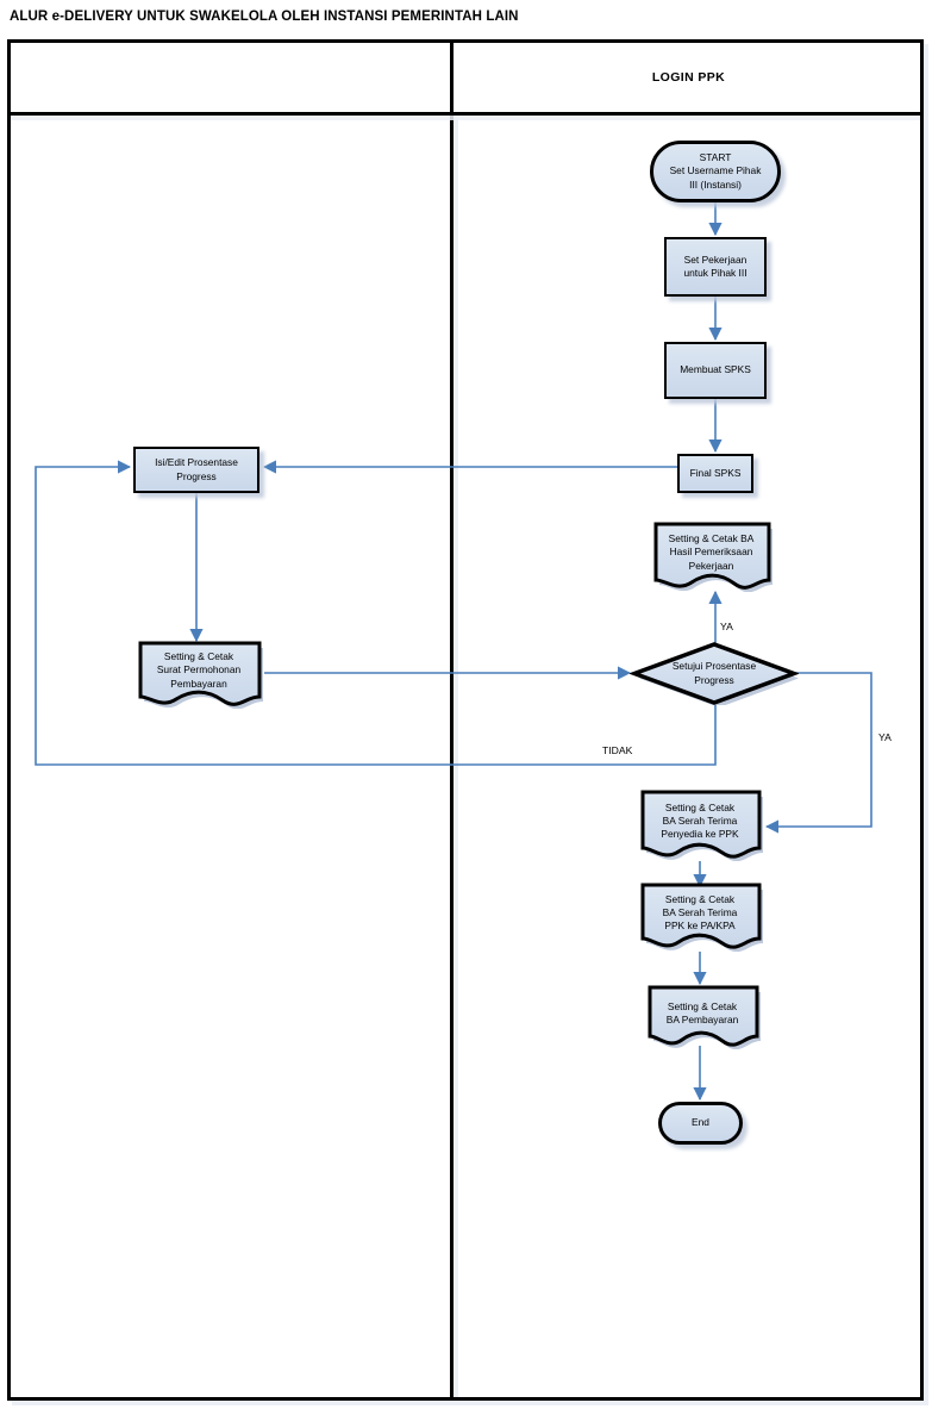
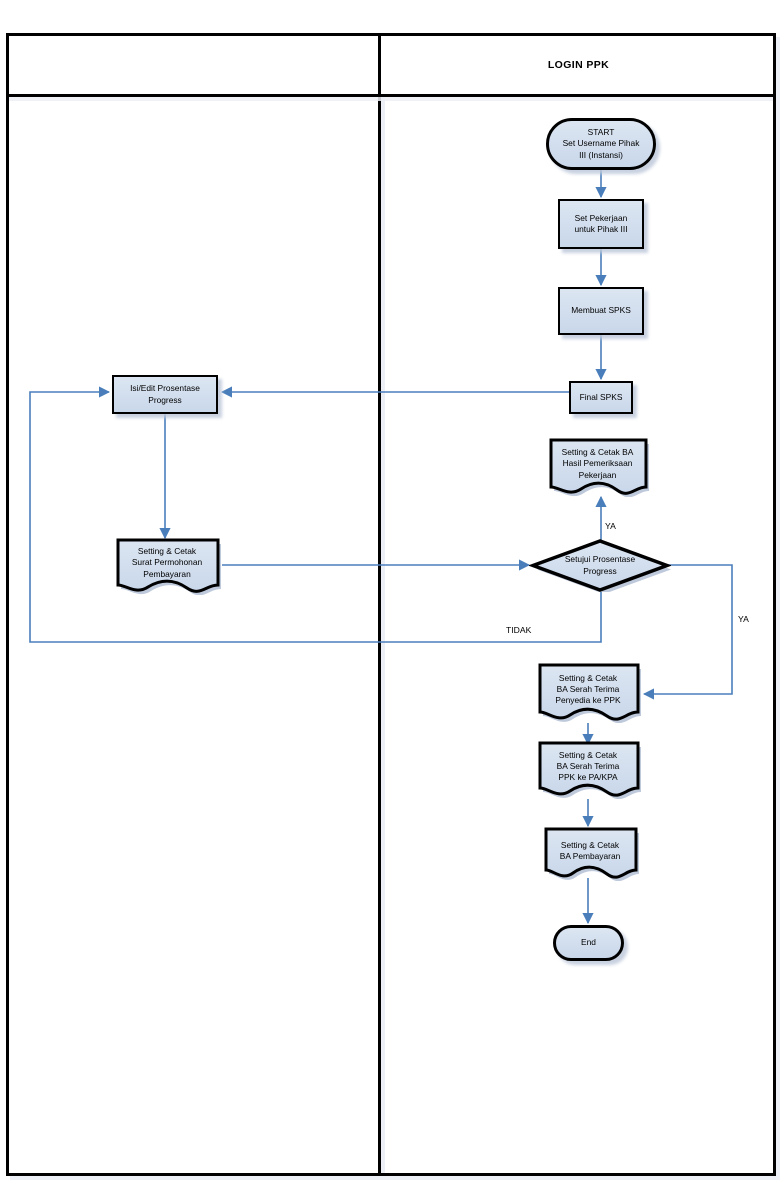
- ALUR e-DELIVERY UNTUK SWAKELOLA OLEH INSTANSI PEMERINTAH LAIN
  LOGIN PPK
  YA
  YA
  TIDAK
  START
  Set Username Pihak
  III (Instansi)
  Set Pekerjaan
  untuk Pihak III
  Membuat SPKS
  Final SPKS
  Isi/Edit Prosentase
  Progress
  Setting & Cetak BA
  Hasil Pemeriksaan
  Pekerjaan
  Setujui Prosentase
  Progress
  Setting & Cetak
  Surat Permohonan
  Pembayaran
  Setting & Cetak
  BA Serah Terima
  Penyedia ke PPK
  Setting & Cetak
  BA Serah Terima
  PPK ke PA/KPA
  Setting & Cetak
  BA Pembayaran
  End
